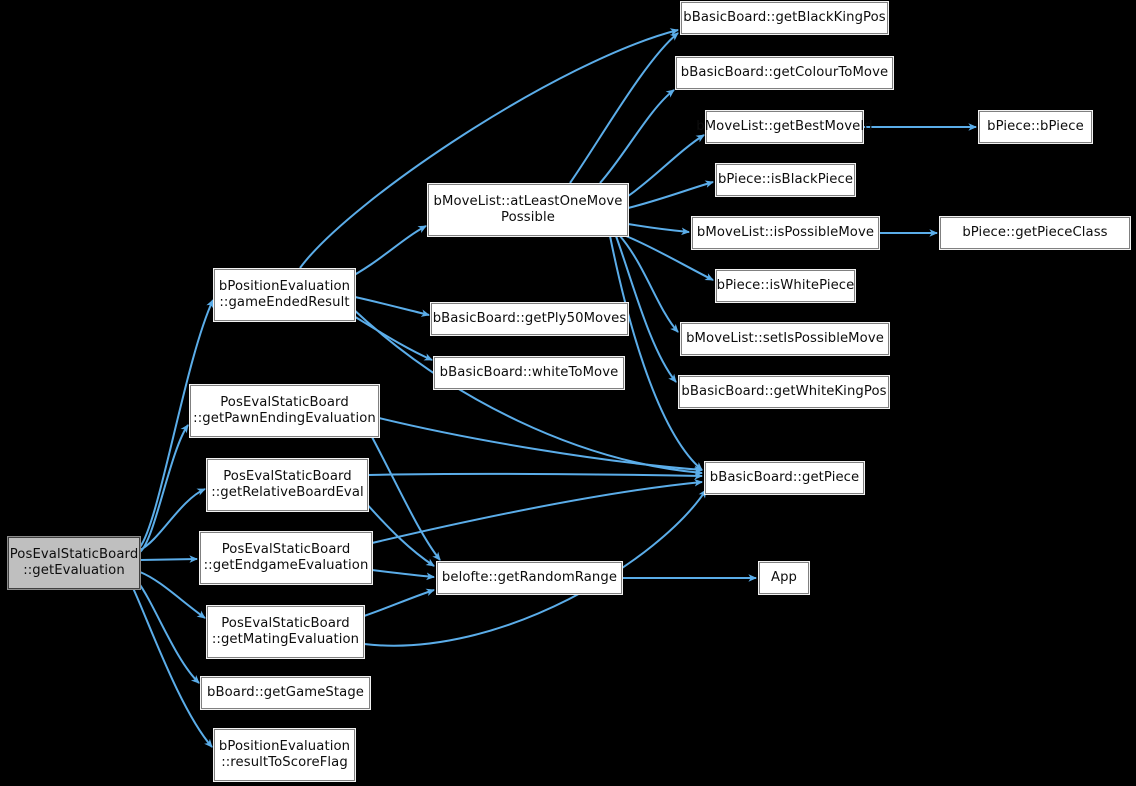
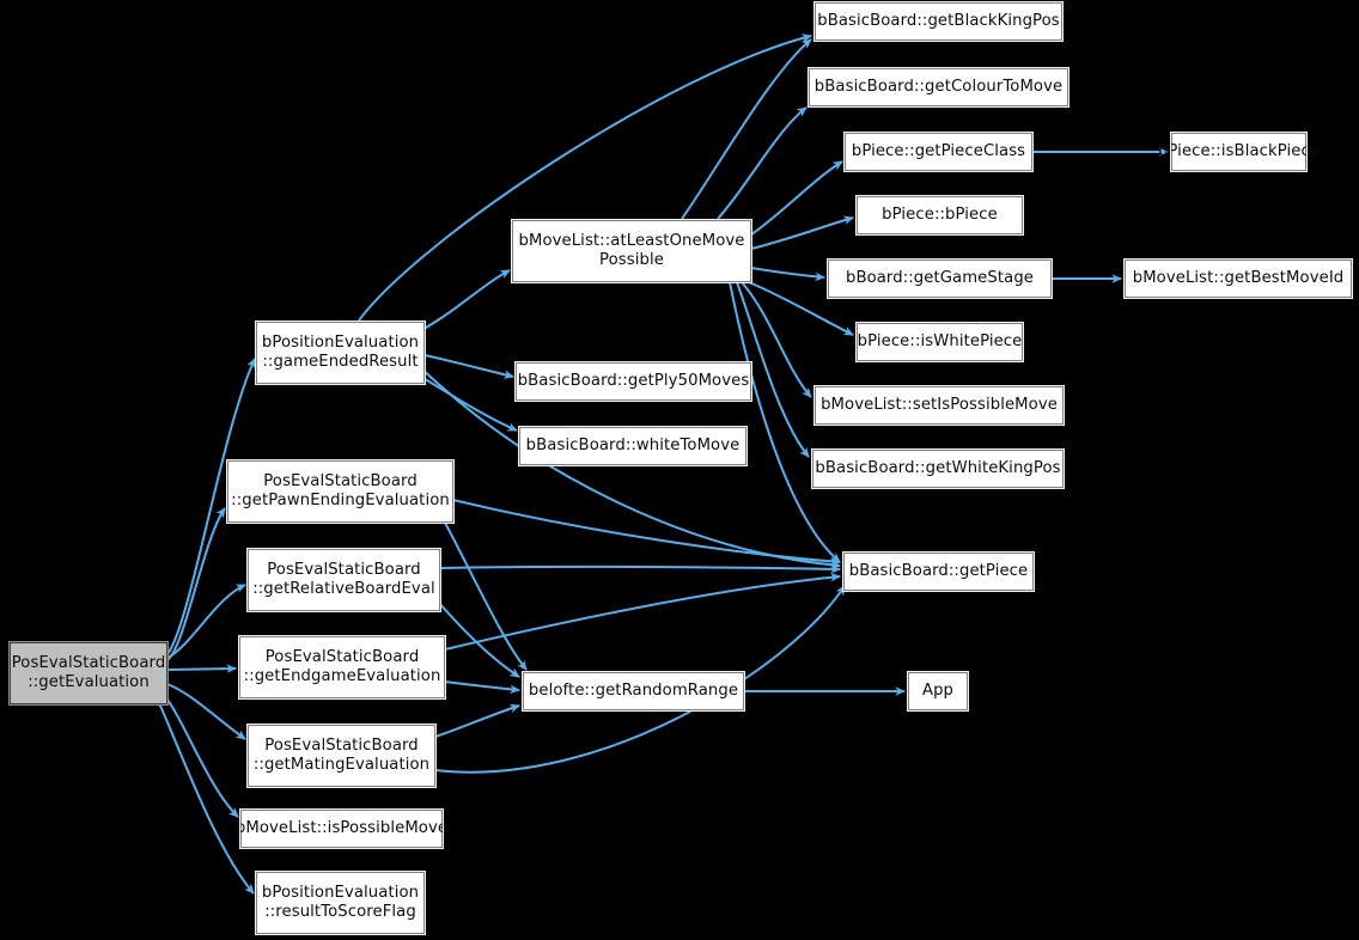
  PosEvalStaticBoard
  ::getEvaluation
  bPositionEvaluation
  ::gameEndedResult
  PosEvalStaticBoard
  ::getPawnEndingEvaluation
  PosEvalStaticBoard
  ::getRelativeBoardEval
  PosEvalStaticBoard
  ::getEndgameEvaluation
  PosEvalStaticBoard
  ::getMatingEvaluation
- bBoard::getGameStage
+ bMoveList::isPossibleMove
  bPositionEvaluation
  ::resultToScoreFlag
  bMoveList::atLeastOneMove
  Possible
  bBasicBoard::getPly50Moves
  bBasicBoard::whiteToMove
  belofte::getRandomRange
  bBasicBoard::getBlackKingPos
  bBasicBoard::getColourToMove
- bMoveList::getBestMoveId
+ bPiece::getPieceClass
- bPiece::isBlackPiece
+ bPiece::bPiece
- bMoveList::isPossibleMove
+ bBoard::getGameStage
  bPiece::isWhitePiece
  bMoveList::setIsPossibleMove
  bBasicBoard::getWhiteKingPos
  bBasicBoard::getPiece
  App
- bPiece::bPiece
+ bPiece::isBlackPiece
- bPiece::getPieceClass
+ bMoveList::getBestMoveId
